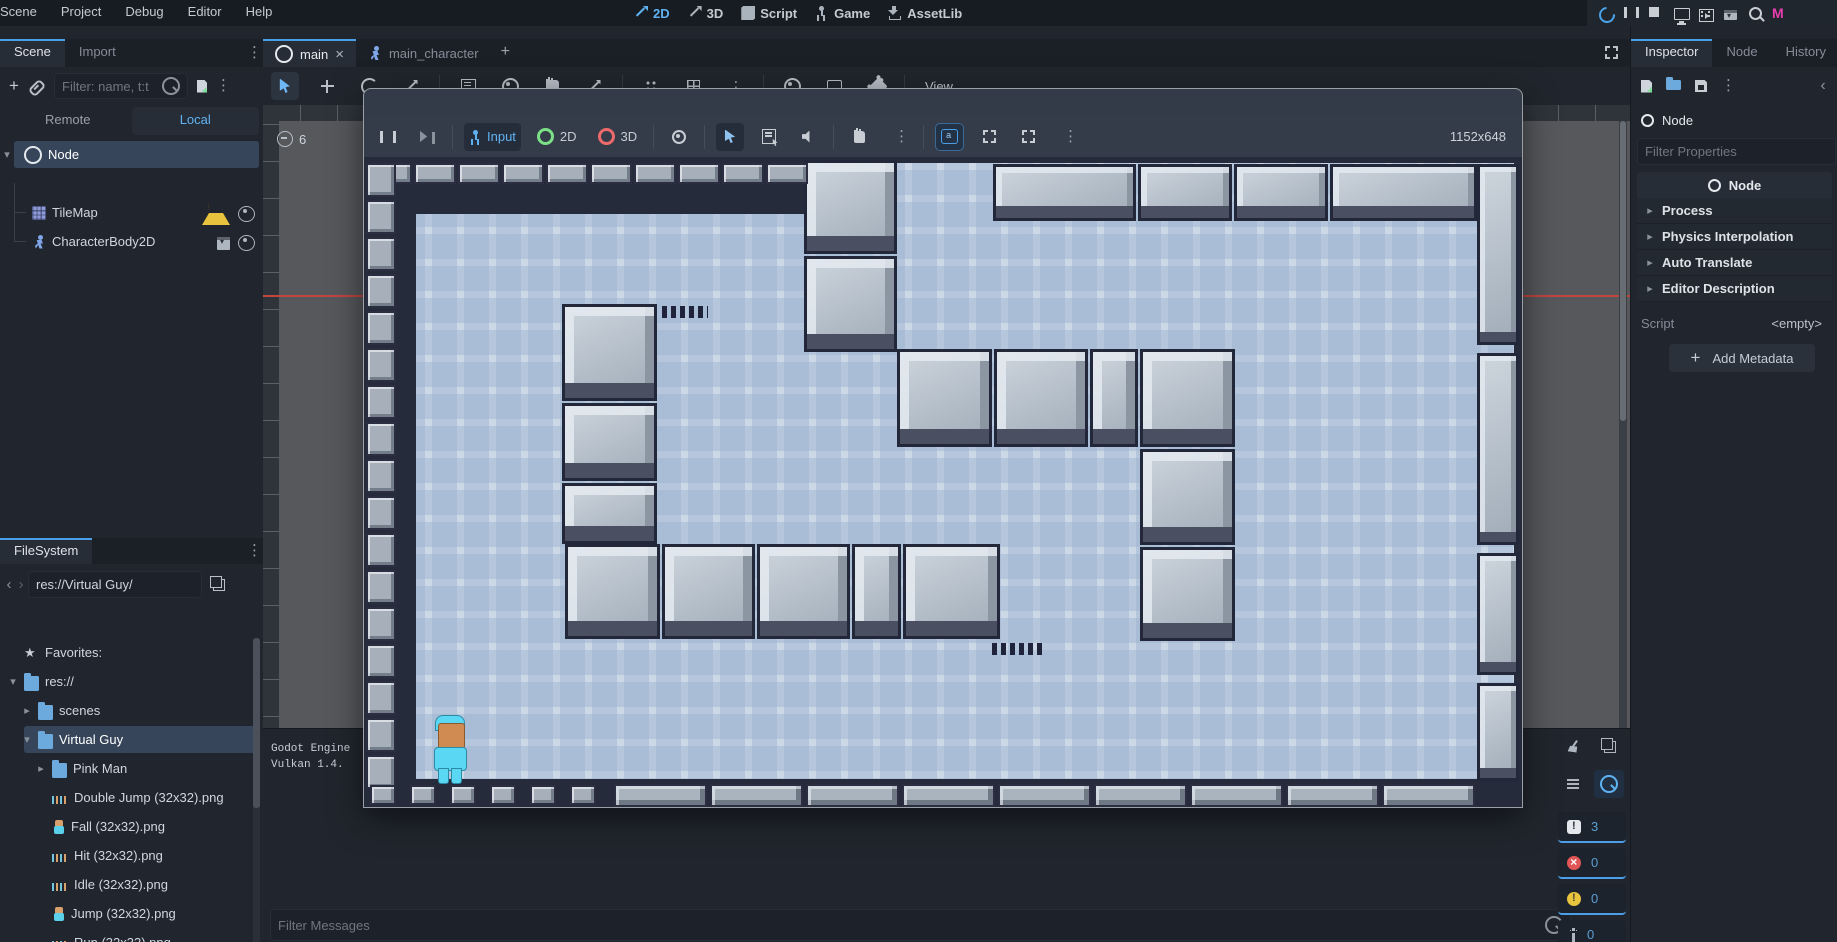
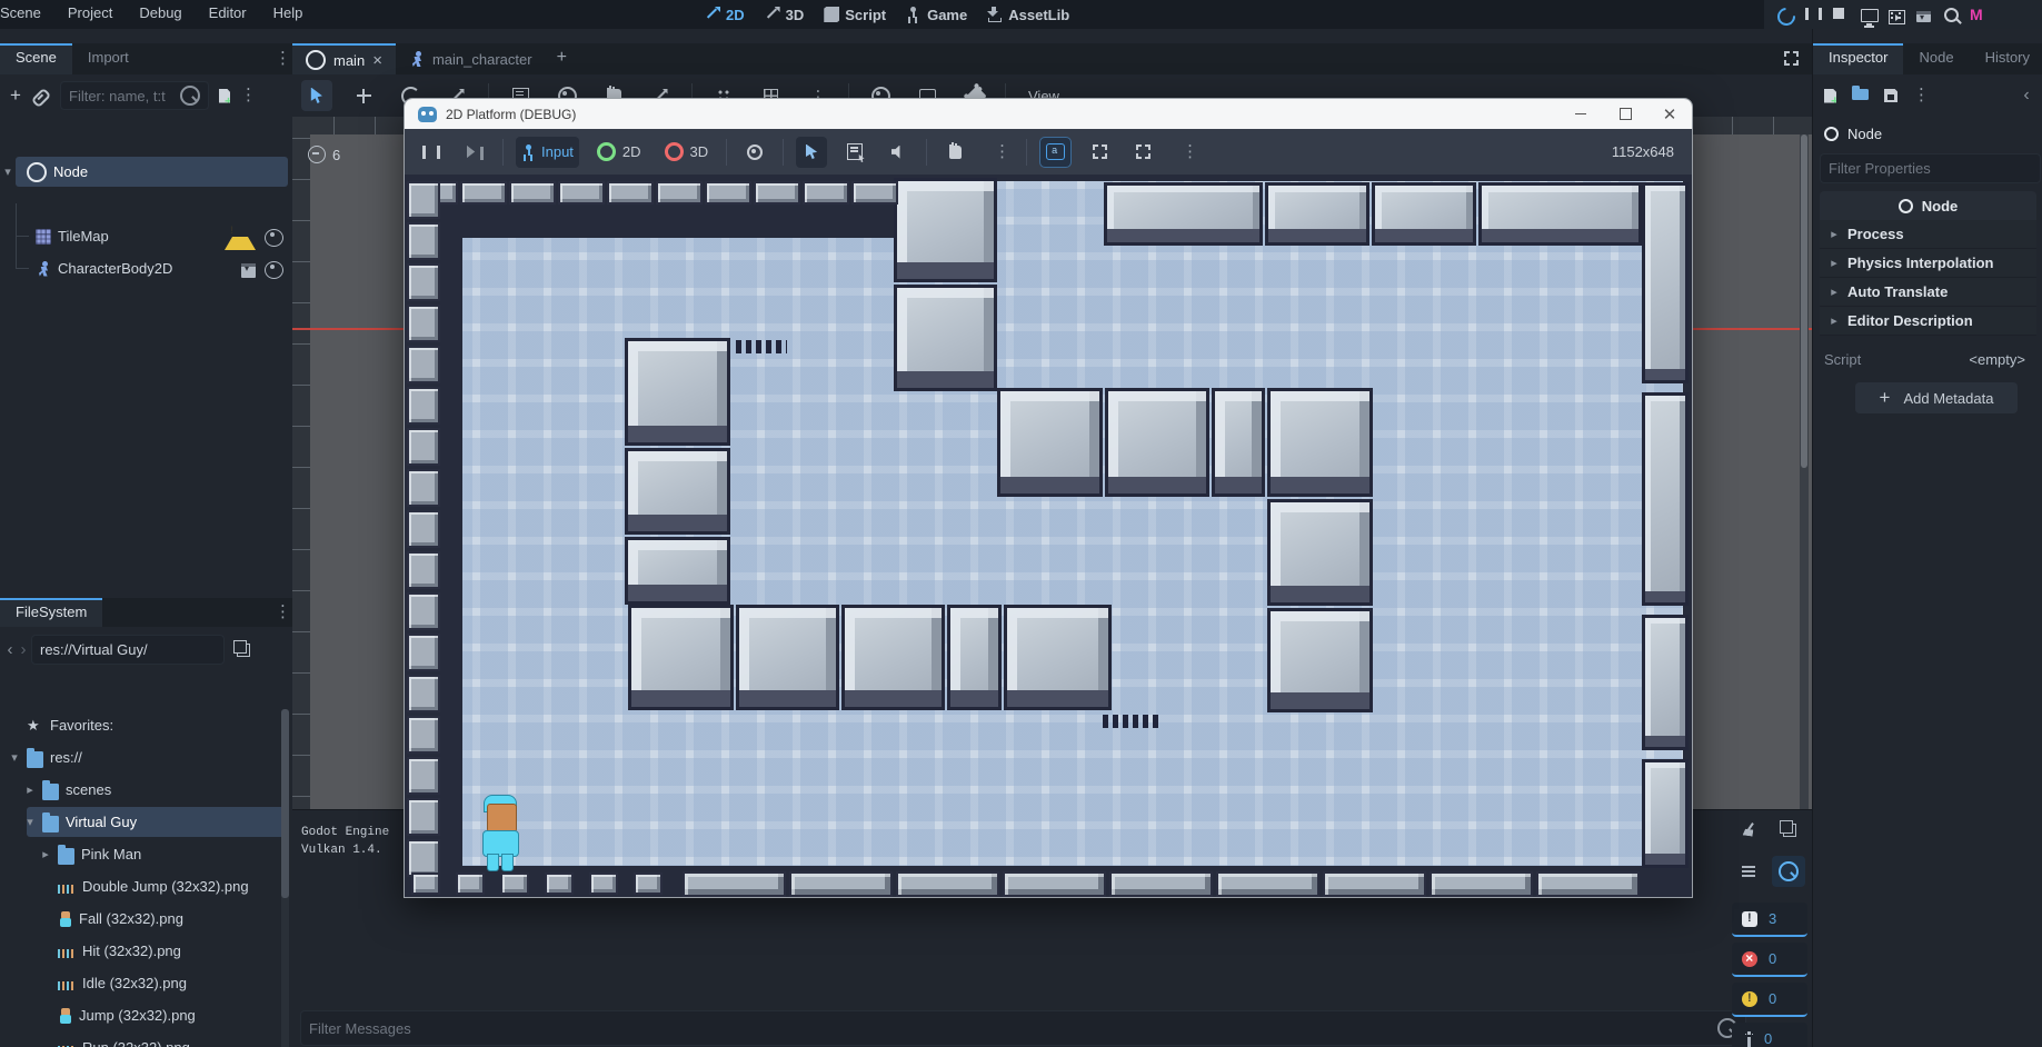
  Scene Project Debug Editor Help
  2D
  3D
  Script
  Game
  AssetLib
  M
  Scene
  Import
  ⋮
  +
  Filter: name, t:t
  ⋮
- Remote
- Local
  ▾
  Node
  TileMap
  CharacterBody2D
  FileSystem
  ⋮
  ‹
  ›
  res://Virtual Guy/
  ★
  Favorites:
  ▾
  res://
  ▸
  scenes
  ▾
  Virtual Guy
  ▸
  Pink Man
  Double Jump (32x32).png
  Fall (32x32).png
  Hit (32x32).png
  Idle (32x32).png
  Jump (32x32).png
  main
  ×
  main_character
  +
  ⋮
  View
  6
  Godot Engine
  Vulkan 1.4.
  Filter Messages
  3
  0
  0
  0
+ 2D Platform (DEBUG)
+ ✕
  Input
  2D
  3D
  ⋮
  ⋮
  1152x648
  Inspector
  Node
  History
  ⋮
  ‹
  Node
  Filter Properties
  Node
  ▸
  Process
  ▸
  Physics Interpolation
  ▸
  Auto Translate
  ▸
  Editor Description
  Script
  <empty>
  +
  Add Metadata
